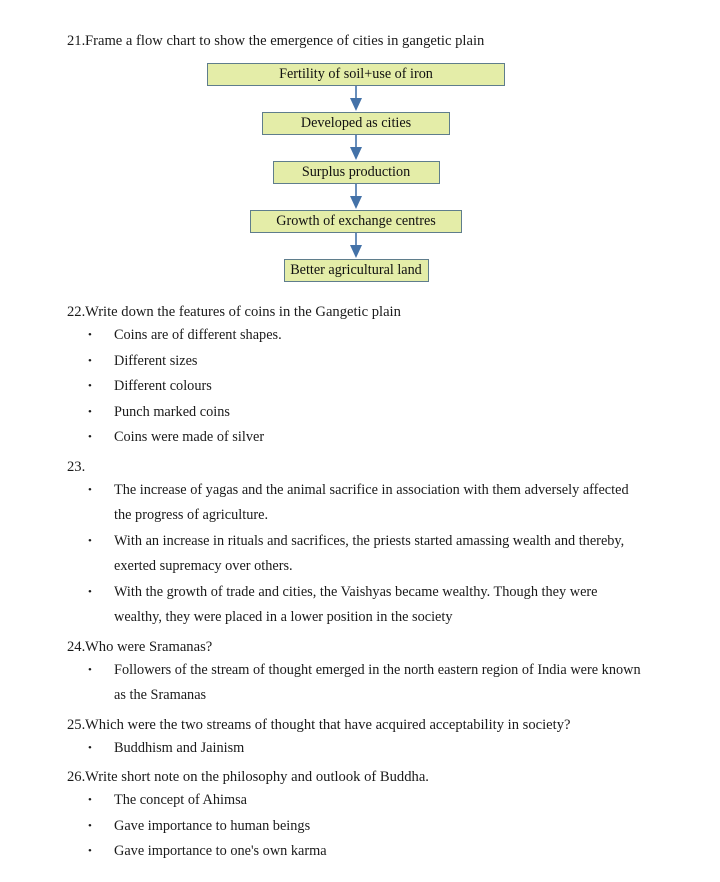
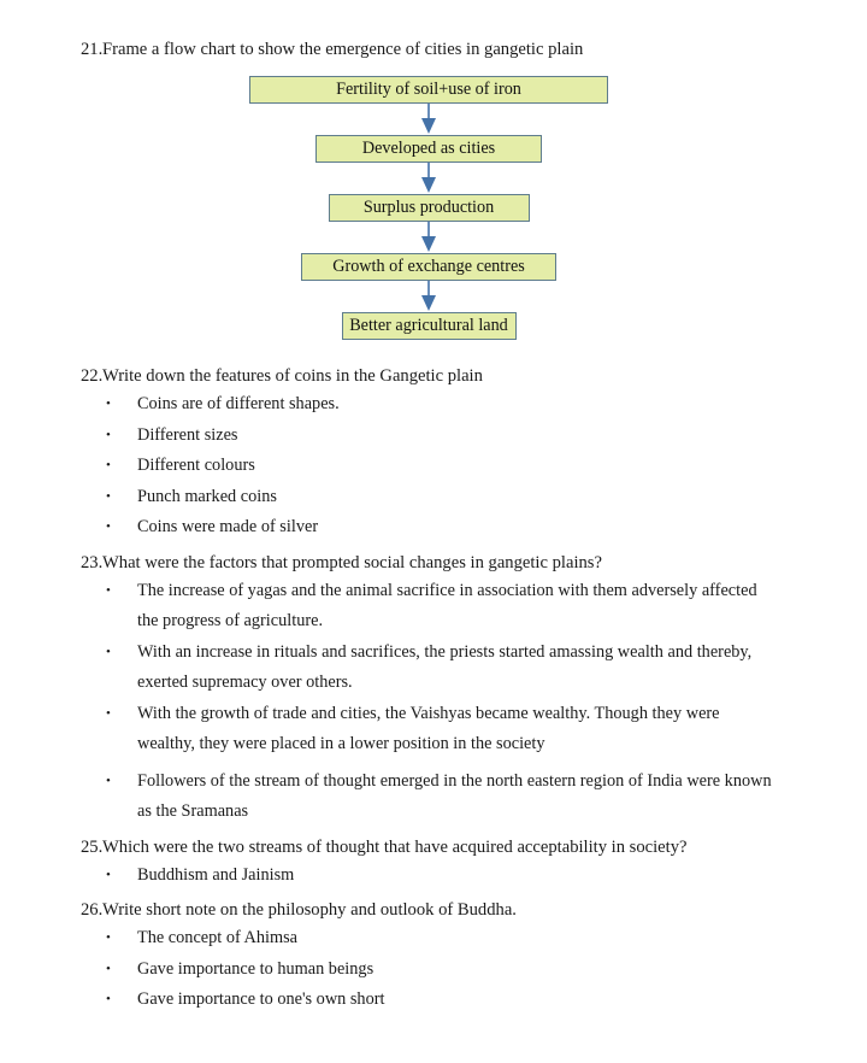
  21.
  Frame a flow chart to show the emergence of cities in gangetic plain
  Fertility of soil+use of iron
  Developed as cities
  Surplus production
  Growth of exchange centres
  Better agricultural land
  22.
  Write down the features of coins in the Gangetic plain
  •
  Coins are of different shapes.
  •
  Different sizes
  •
  Different colours
  •
  Punch marked coins
  •
  Coins were made of silver
  23.
+ What were the factors that prompted social changes in gangetic plains?
  •
  The increase of yagas and the animal sacrifice in association with them adversely affected the progress of agriculture.
  •
  With an increase in rituals and sacrifices, the priests started amassing wealth and thereby, exerted supremacy over others.
  •
  With the growth of trade and cities, the Vaishyas became wealthy. Though they were wealthy, they were placed in a lower position in the society
- 24.
- Who were Sramanas?
  •
  Followers of the stream of thought emerged in the north eastern region of India were known as the Sramanas
  25.
  Which were the two streams of thought that have acquired acceptability in society?
  •
  Buddhism and Jainism
  26.
  Write short note on the philosophy and outlook of Buddha.
  •
  The concept of Ahimsa
  •
  Gave importance to human beings
  •
- Gave importance to one's own karma
+ Gave importance to one's own short
